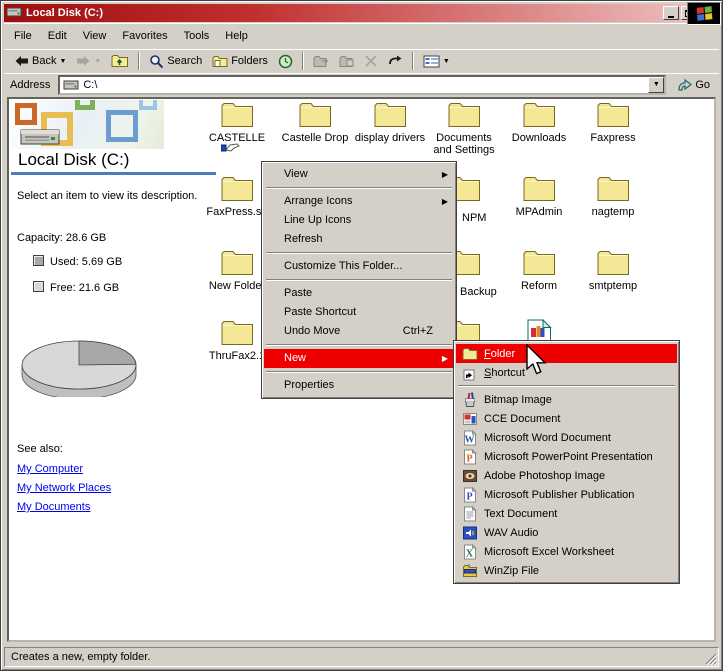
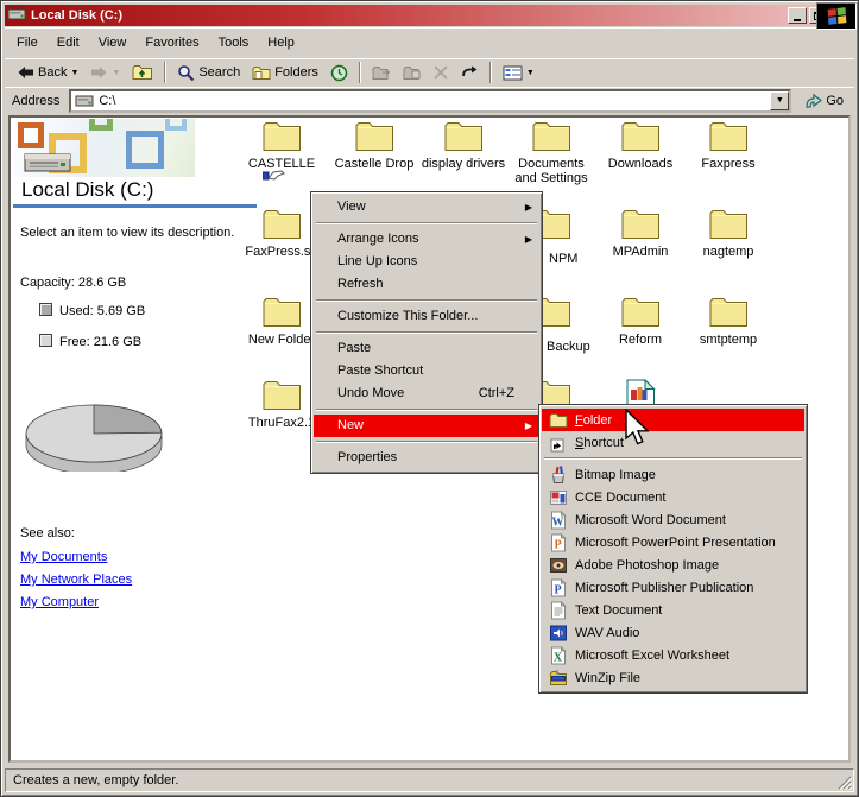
  Local Disk (C:)
  File
  Edit
  View
  Favorites
  Tools
  Help
  Back
  Search
  Folders
  Address
  C:\
  Go
  Local Disk (C:)
  Select an item to view its description.
  Capacity: 28.6 GB
  Used: 5.69 GB
  Free: 21.6 GB
  See also:
- My Computer
+ My Documents
  My Network Places
- My Documents
+ My Computer
  CASTELLE
  Castelle Drop
  display drivers
  Documents
  and Settings
  Downloads
  Faxpress
  FaxPress.s
  NPM
  MPAdmin
  nagtemp
  New Folde
  Backup
  Reform
  smtptemp
  ThruFax2.
  View
  ▶
  Arrange Icons
  ▶
  Line Up Icons
  Refresh
  Customize This Folder...
  Paste
  Paste Shortcut
  Undo Move
  Ctrl+Z
  New
  ▶
  Properties
  Folder
  Shortcut
  Bitmap Image
  CCE Document
  W
  Microsoft Word Document
  P
  Microsoft PowerPoint Presentation
  Adobe Photoshop Image
  P
  Microsoft Publisher Publication
  Text Document
  WAV Audio
  X
  Microsoft Excel Worksheet
  WinZip File
  Creates a new, empty folder.
